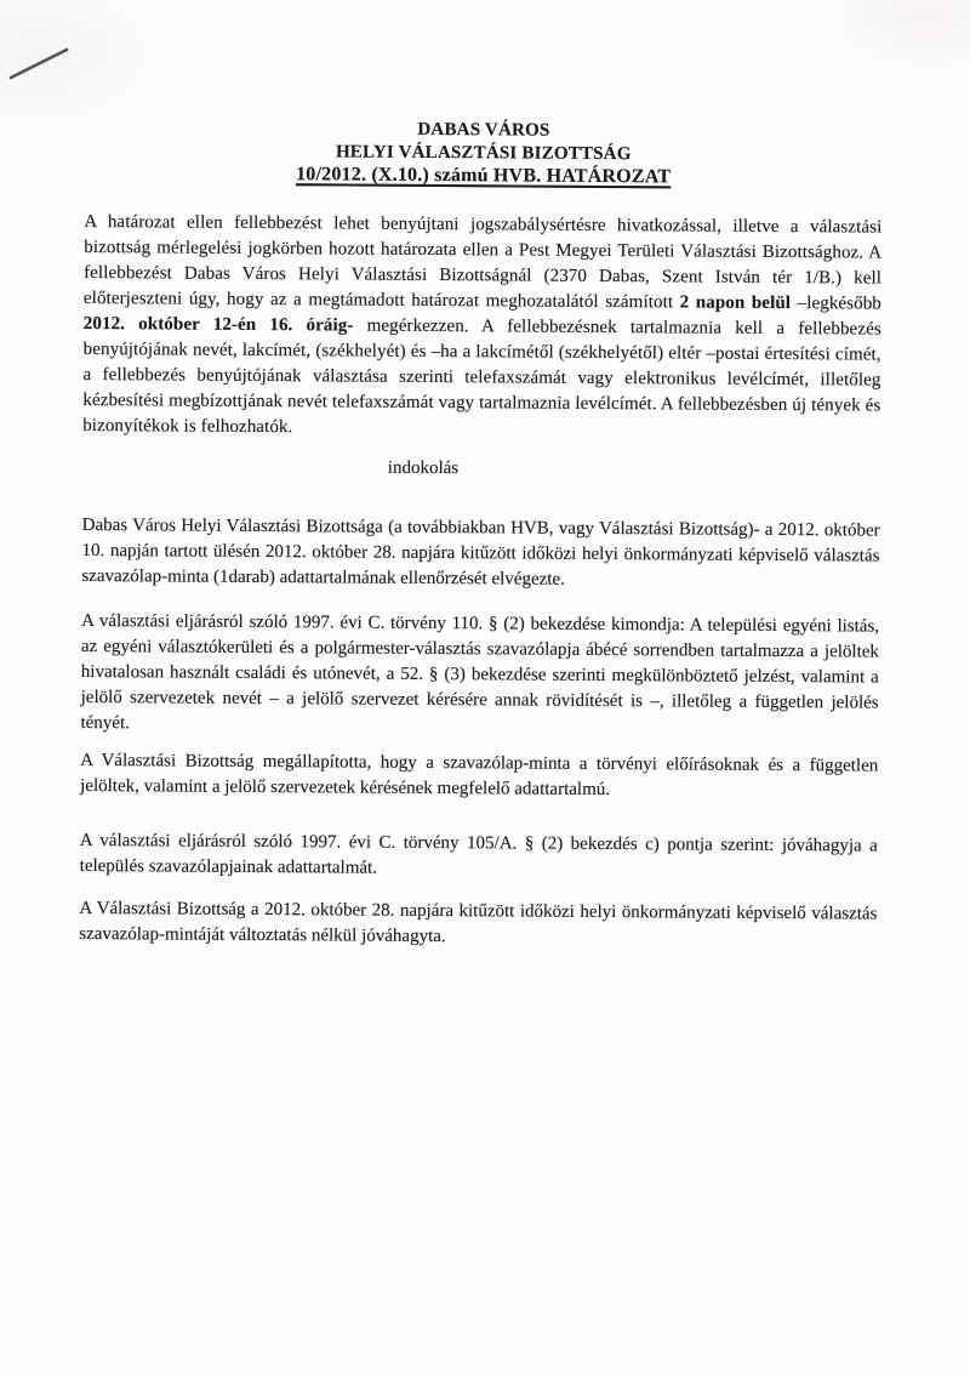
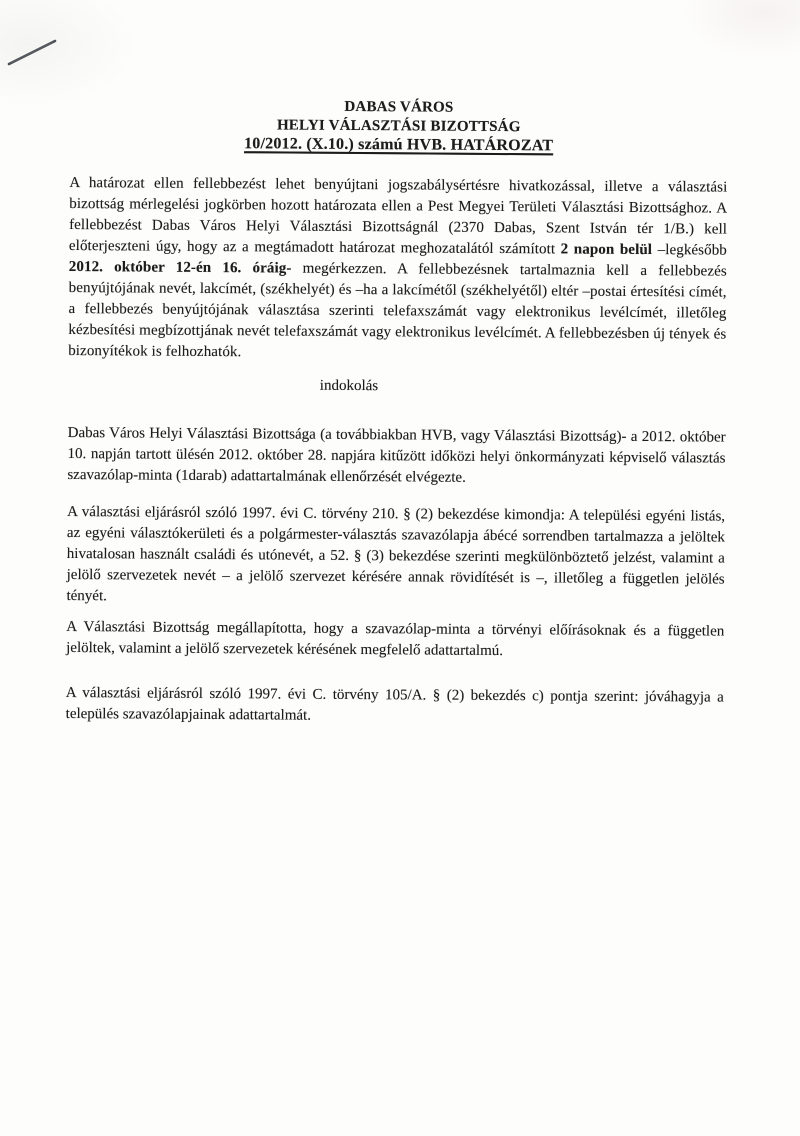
  DABAS VÁROS
  HELYI VÁLASZTÁSI BIZOTTSÁG
  10/2012. (X.10.) számú HVB. HATÁROZAT
- A határozat ellen fellebbezést lehet benyújtani jogszabálysértésre hivatkozással, illetve a választási bizottság mérlegelési jogkörben hozott határozata ellen a Pest Megyei Területi Választási Bizottsághoz. A fellebbezést Dabas Város Helyi Választási Bizottságnál (2370 Dabas, Szent István tér 1/B.) kell előterjeszteni úgy, hogy az a megtámadott határozat meghozatalától számított 2 napon belül –legkésőbb 2012. október 12-én 16. óráig- megérkezzen. A fellebbezésnek tartalmaznia kell a fellebbezés benyújtójának nevét, lakcímét, (székhelyét) és –ha a lakcímétől (székhelyétől) eltér –postai értesítési címét, a fellebbezés benyújtójának választása szerinti telefaxszámát vagy elektronikus levélcímét, illetőleg kézbesítési megbízottjának nevét telefaxszámát vagy tartalmaznia levélcímét. A fellebbezésben új tények és bizonyítékok is felhozhatók.
+ A határozat ellen fellebbezést lehet benyújtani jogszabálysértésre hivatkozással, illetve a választási bizottság mérlegelési jogkörben hozott határozata ellen a Pest Megyei Területi Választási Bizottsághoz. A fellebbezést Dabas Város Helyi Választási Bizottságnál (2370 Dabas, Szent István tér 1/B.) kell előterjeszteni úgy, hogy az a megtámadott határozat meghozatalától számított 2 napon belül –legkésőbb 2012. október 12-én 16. óráig- megérkezzen. A fellebbezésnek tartalmaznia kell a fellebbezés benyújtójának nevét, lakcímét, (székhelyét) és –ha a lakcímétől (székhelyétől) eltér –postai értesítési címét, a fellebbezés benyújtójának választása szerinti telefaxszámát vagy elektronikus levélcímét, illetőleg kézbesítési megbízottjának nevét telefaxszámát vagy elektronikus levélcímét. A fellebbezésben új tények és bizonyítékok is felhozhatók.
  indokolás
  Dabas Város Helyi Választási Bizottsága (a továbbiakban HVB, vagy Választási Bizottság)- a 2012. október 10. napján tartott ülésén 2012. október 28. napjára kitűzött időközi helyi önkormányzati képviselő választás szavazólap-minta (1darab) adattartalmának ellenőrzését elvégezte.
- A választási eljárásról szóló 1997. évi C. törvény 110. § (2) bekezdése kimondja: A települési egyéni listás, az egyéni választókerületi és a polgármester-választás szavazólapja ábécé sorrendben tartalmazza a jelöltek hivatalosan használt családi és utónevét, a 52. § (3) bekezdése szerinti megkülönböztető jelzést, valamint a jelölő szervezetek nevét – a jelölő szervezet kérésére annak rövidítését is –, illetőleg a független jelölés tényét.
+ A választási eljárásról szóló 1997. évi C. törvény 210. § (2) bekezdése kimondja: A települési egyéni listás, az egyéni választókerületi és a polgármester-választás szavazólapja ábécé sorrendben tartalmazza a jelöltek hivatalosan használt családi és utónevét, a 52. § (3) bekezdése szerinti megkülönböztető jelzést, valamint a jelölő szervezetek nevét – a jelölő szervezet kérésére annak rövidítését is –, illetőleg a független jelölés tényét.
  A Választási Bizottság megállapította, hogy a szavazólap-minta a törvényi előírásoknak és a független jelöltek, valamint a jelölő szervezetek kérésének megfelelő adattartalmú.
  A választási eljárásról szóló 1997. évi C. törvény 105/A. § (2) bekezdés c) pontja szerint: jóváhagyja a település szavazólapjainak adattartalmát.
- A Választási Bizottság a 2012. október 28. napjára kitűzött időközi helyi önkormányzati képviselő választás szavazólap-mintáját változtatás nélkül jóváhagyta.
